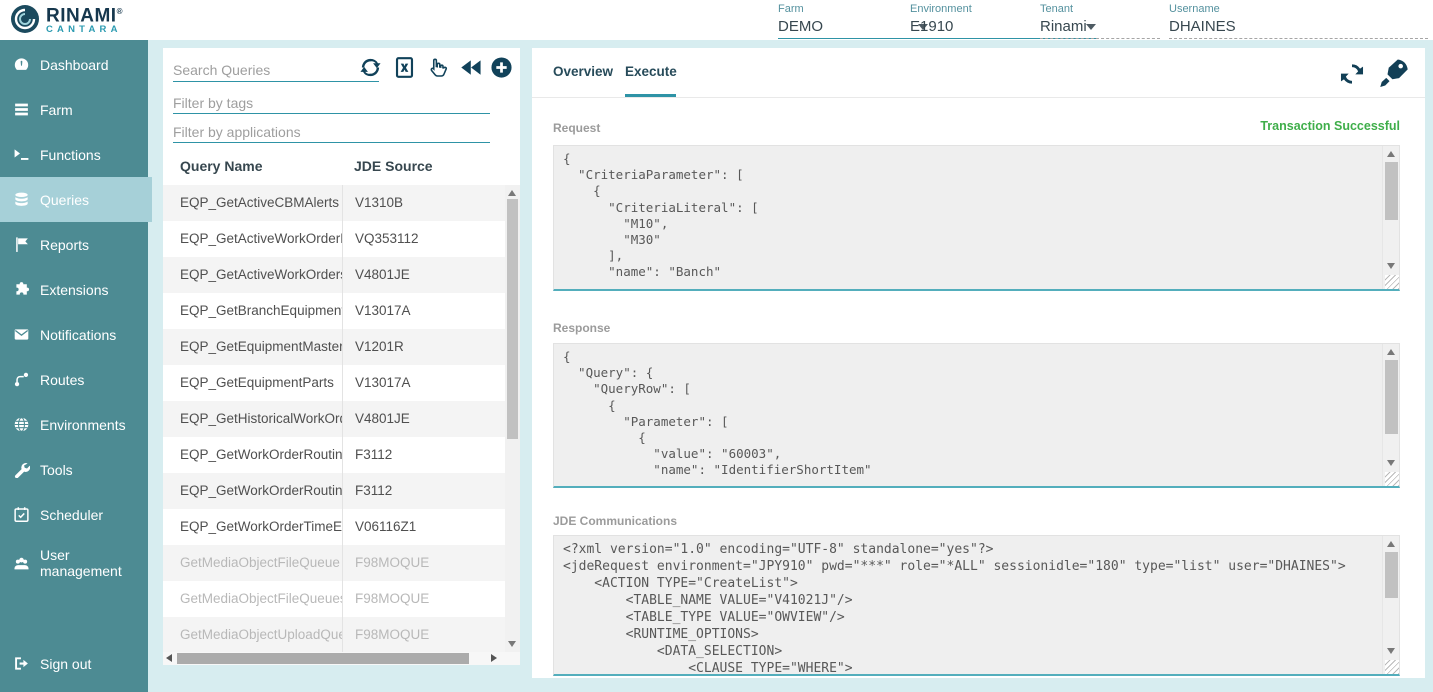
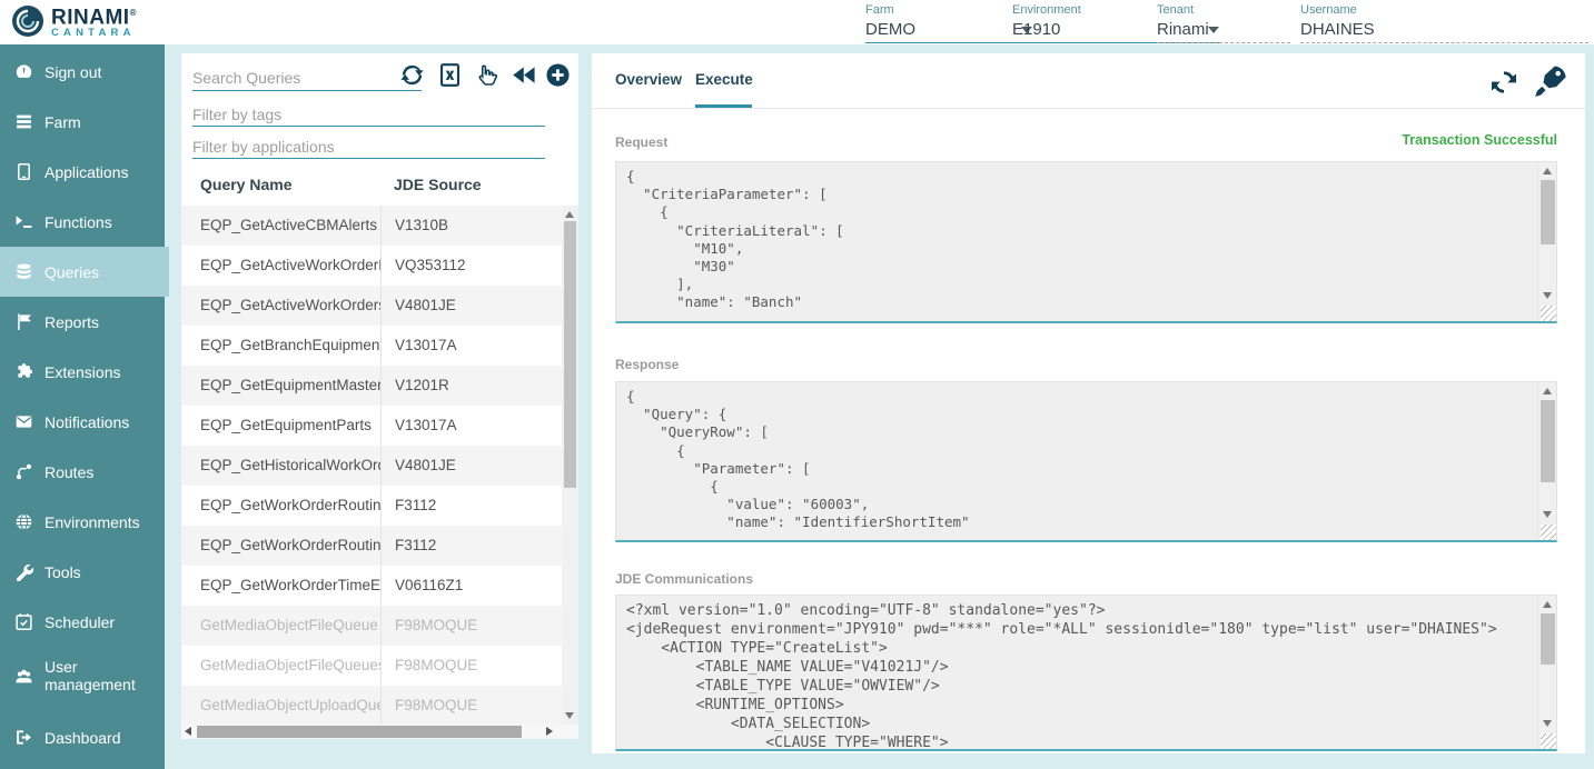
  RINAMI®
  CANTARA
  Farm
  DEMO
  Environment
  E1910
  Tenant
  Rinami
  Username
  DHAINES
- Dashboard
+ Sign out
  Farm
+ Applications
  Functions
  Queries
  Reports
  Extensions
  Notifications
  Routes
  Environments
  Tools
  Scheduler
  User management
- Sign out
+ Dashboard
  Search Queries
  Filter by tags
  Filter by applications
  Query Name
  JDE Source
  EQP_GetActiveCBMAlerts
  V1310B
  EQP_GetActiveWorkOrder
  VQ353112
  EQP_GetActiveWorkOrder
  V4801JE
  EQP_GetBranchEquipmen
  V13017A
  EQP_GetEquipmentMaster
  V1201R
  EQP_GetEquipmentParts
  V13017A
  EQP_GetHistoricalWorkOr
  V4801JE
  EQP_GetWorkOrderRoutin
  F3112
  EQP_GetWorkOrderRoutin
  F3112
  EQP_GetWorkOrderTimeE
  V06116Z1
  GetMediaObjectFileQueue
  F98MOQUE
  GetMediaObjectFileQueue
  F98MOQUE
  GetMediaObjectUploadQu
  F98MOQUE
  Overview
  Execute
  Request
  Transaction Successful
  {
  "CriteriaParameter": [
  {
  "CriteriaLiteral": [
  "M10",
  "M30"
  ],
  "name": "Banch"
  Response
  {
  "Query": {
  "QueryRow": [
  {
  "Parameter": [
  {
  "value": "60003",
  "name": "IdentifierShortItem"
  JDE Communications
  <?xml version="1.0" encoding="UTF-8" standalone="yes"?>
  <jdeRequest environment="JPY910" pwd="***" role="*ALL" sessionidle="180" type="list" user="DHAINES">
  <ACTION TYPE="CreateList">
  <TABLE_NAME VALUE="V41021J"/>
  <TABLE_TYPE VALUE="OWVIEW"/>
  <RUNTIME_OPTIONS>
  <DATA_SELECTION>
  <CLAUSE TYPE="WHERE">
